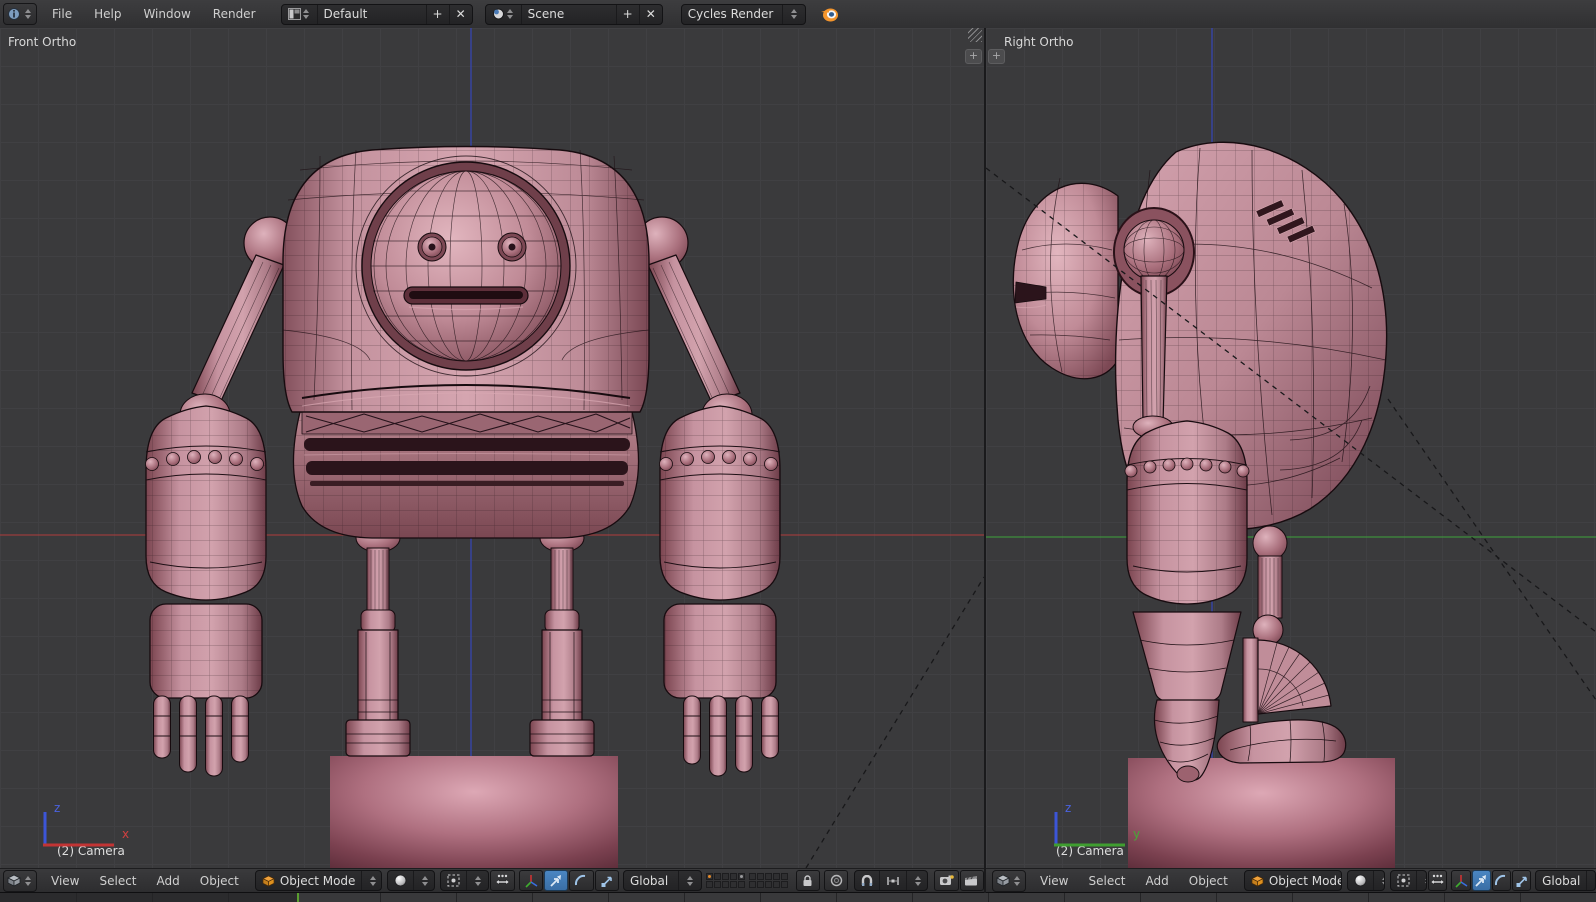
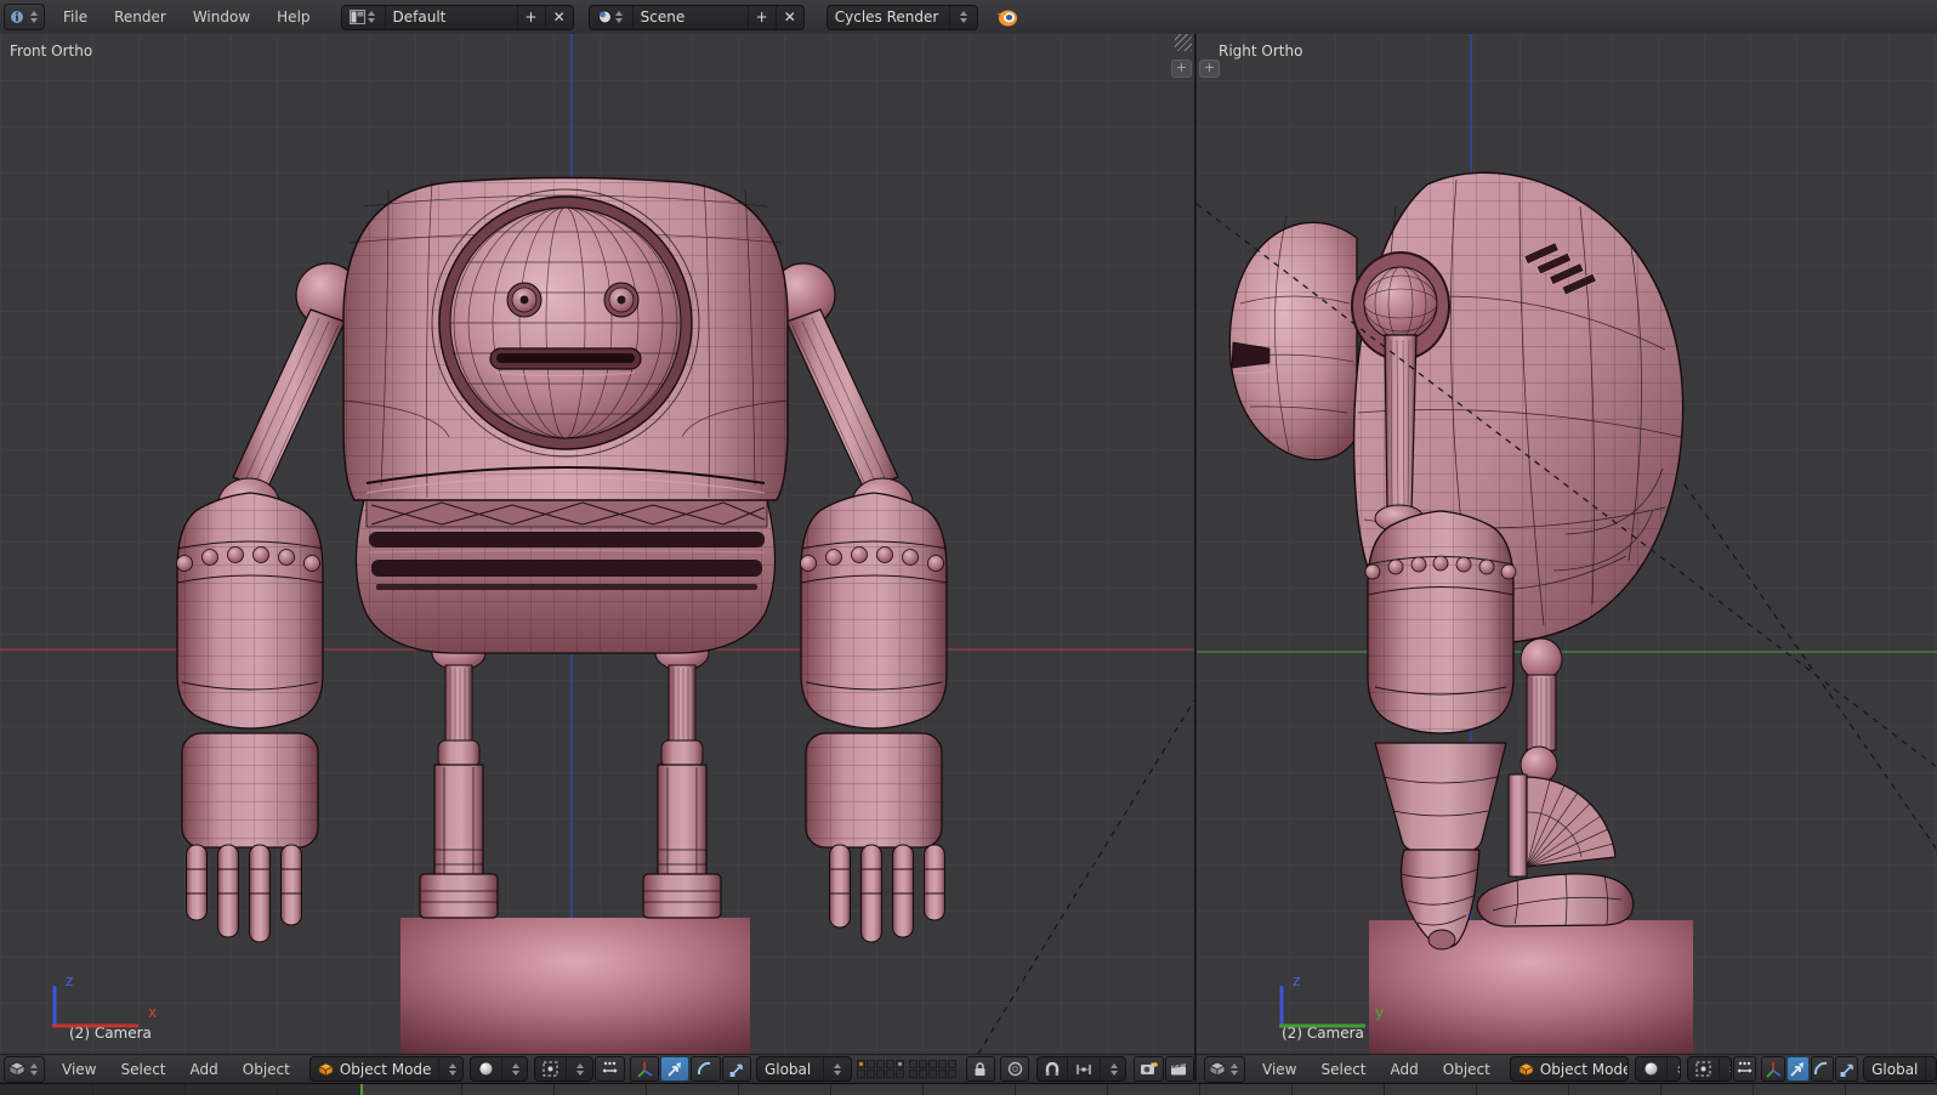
  File
- Help
+ Render
  Window
- Render
+ Help
  Default
  +
  ✕
  Scene
  +
  ✕
  Cycles Render
  Front Ortho
  (2) Camera
  +
  z
  x
  Right Ortho
  (2) Camera
  +
  z
  y
  View
  Select
  Add
  Object
  Object Mode
  Global
  View
  Select
  Add
  Object
  Object Mod
  Global
